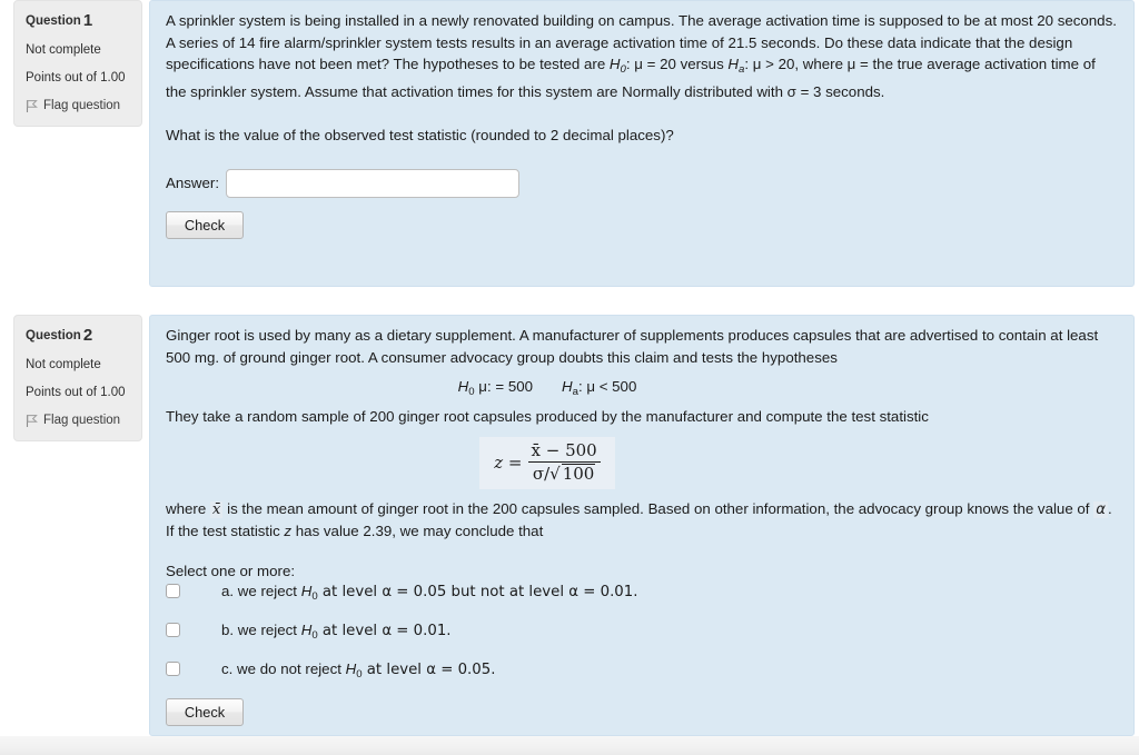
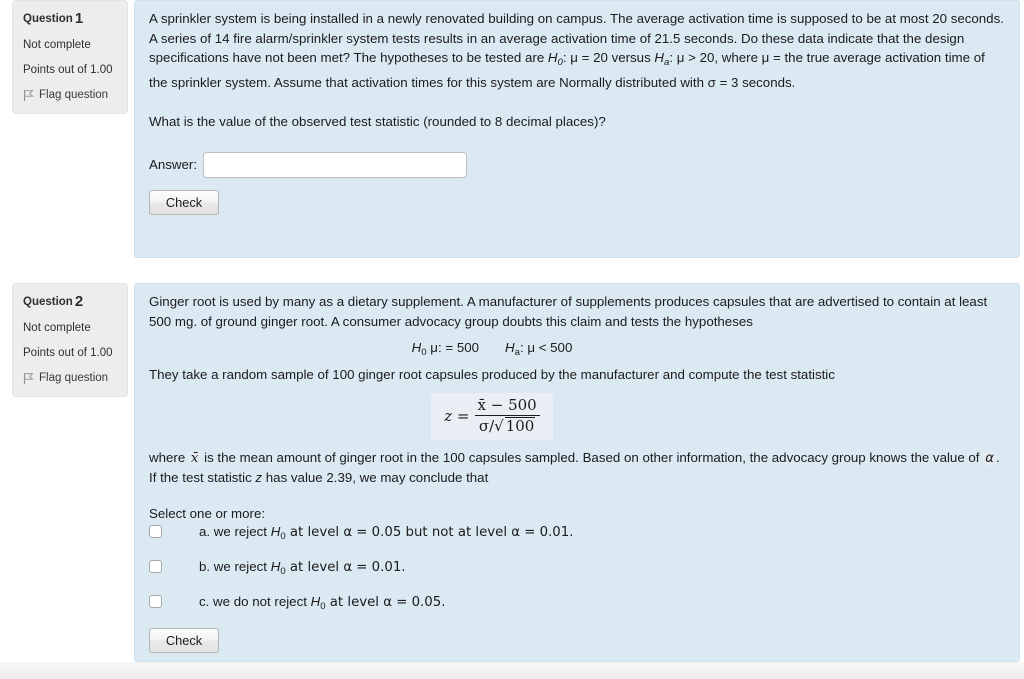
  Question 1
  Not complete
  Points out of 1.00
  Flag question
  A sprinkler system is being installed in a newly renovated building on campus. The average activation time is supposed to be at most 20 seconds. A series of 14 fire alarm/sprinkler system tests results in an average activation time of 21.5 seconds. Do these data indicate that the design specifications have not been met? The hypotheses to be tested are H0: μ = 20 versus Ha: μ > 20, where μ = the true average activation time of the sprinkler system. Assume that activation times for this system are Normally distributed with σ = 3 seconds.
- What is the value of the observed test statistic (rounded to 2 decimal places)?
+ What is the value of the observed test statistic (rounded to 8 decimal places)?
  Answer:
  Check
  Question 2
  Not complete
  Points out of 1.00
  Flag question
  Ginger root is used by many as a dietary supplement. A manufacturer of supplements produces capsules that are advertised to contain at least 500 mg. of ground ginger root. A consumer advocacy group doubts this claim and tests the hypotheses
  H0 μ: = 500 Ha: μ < 500
- They take a random sample of 200 ginger root capsules produced by the manufacturer and compute the test statistic
+ They take a random sample of 100 ginger root capsules produced by the manufacturer and compute the test statistic
  z =
  x̄ − 500
  σ/√100
- where x̄ is the mean amount of ginger root in the 200 capsules sampled. Based on other information, the advocacy group knows the value of α . If the test statistic z has value 2.39, we may conclude that
+ where x̄ is the mean amount of ginger root in the 100 capsules sampled. Based on other information, the advocacy group knows the value of α . If the test statistic z has value 2.39, we may conclude that
  Select one or more:
  a. we reject H0 at level α = 0.05 but not at level α = 0.01.
  b. we reject H0 at level α = 0.01.
  c. we do not reject H0 at level α = 0.05.
  Check
